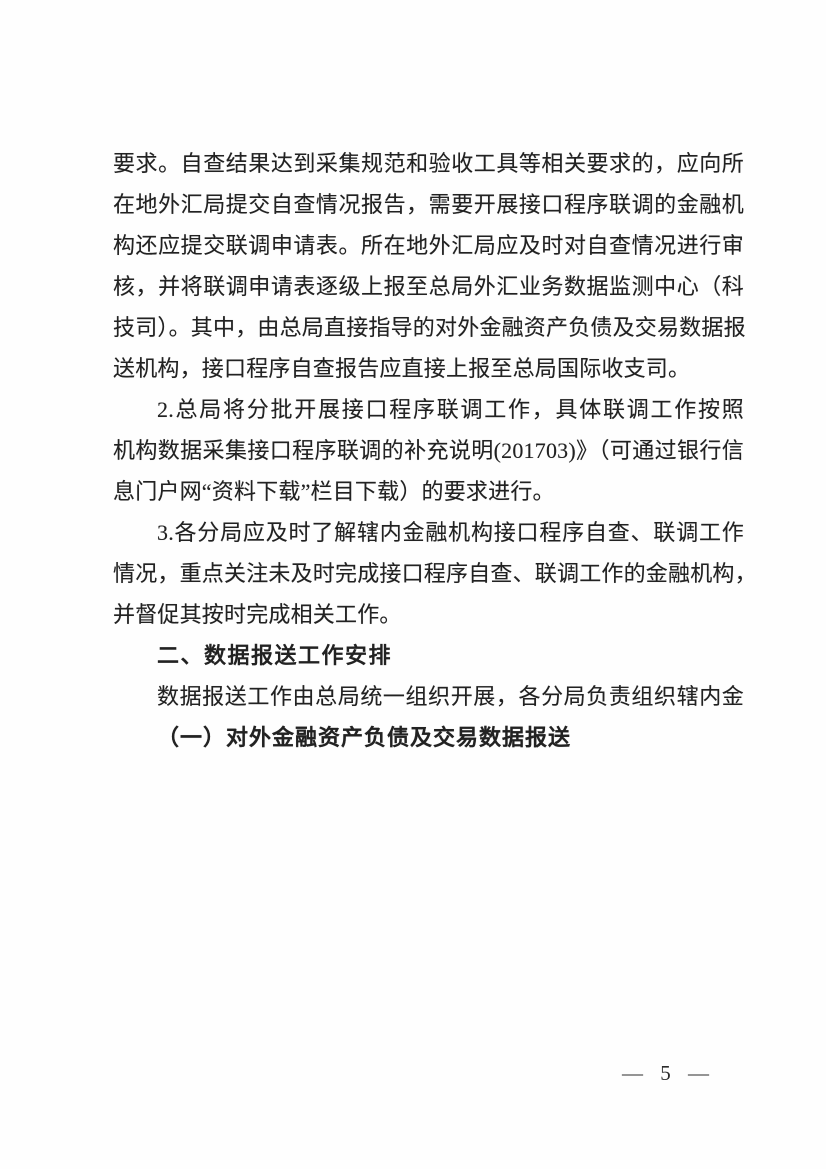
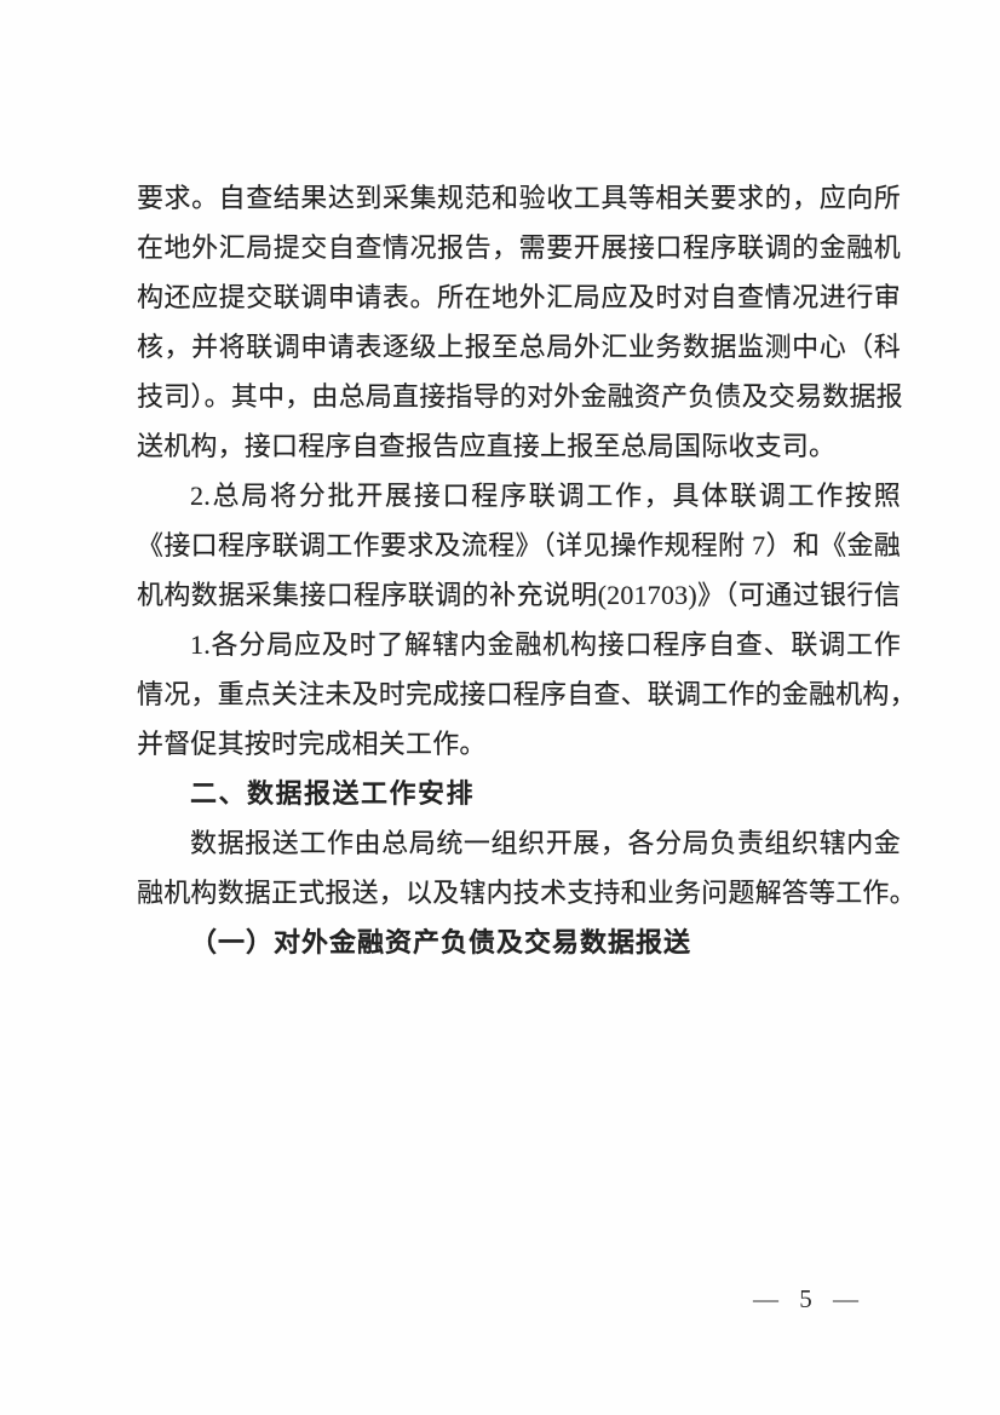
  要求。自查结果达到采集规范和验收工具等相关要求的，应向所
  在地外汇局提交自查情况报告，需要开展接口程序联调的金融机
  构还应提交联调申请表。所在地外汇局应及时对自查情况进行审
  核，并将联调申请表逐级上报至总局外汇业务数据监测中心（科
  技司）。其中，由总局直接指导的对外金融资产负债及交易数据报
  送机构，接口程序自查报告应直接上报至总局国际收支司。
  2.总局将分批开展接口程序联调工作，具体联调工作按照
+ 《接口程序联调工作要求及流程》（详见操作规程附 7）和《金融
  机构数据采集接口程序联调的补充说明(201703)》（可通过银行信
- 息门户网“资料下载”栏目下载）的要求进行。
- 3.各分局应及时了解辖内金融机构接口程序自查、联调工作
+ 1.各分局应及时了解辖内金融机构接口程序自查、联调工作
  情况，重点关注未及时完成接口程序自查、联调工作的金融机构，
  并督促其按时完成相关工作。
  二、数据报送工作安排
  数据报送工作由总局统一组织开展，各分局负责组织辖内金
+ 融机构数据正式报送，以及辖内技术支持和业务问题解答等工作。
  （一）对外金融资产负债及交易数据报送
  — 5 —
